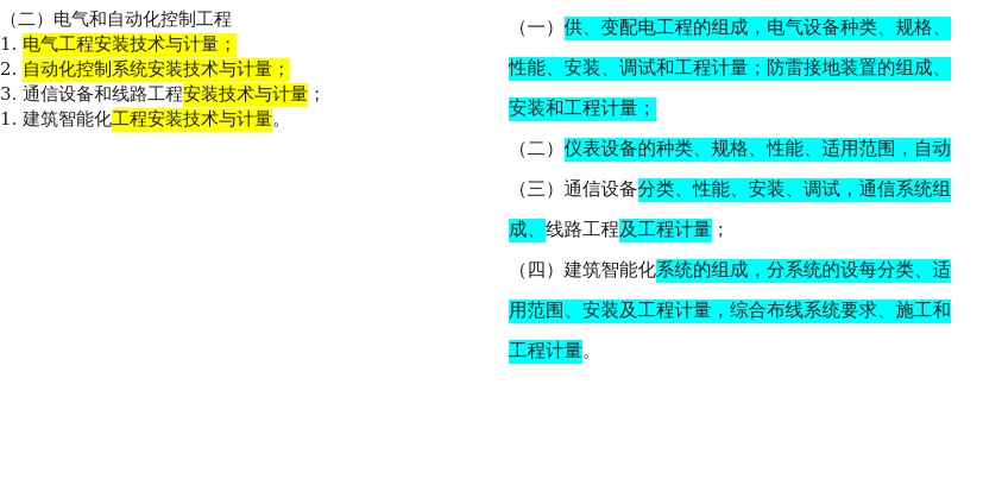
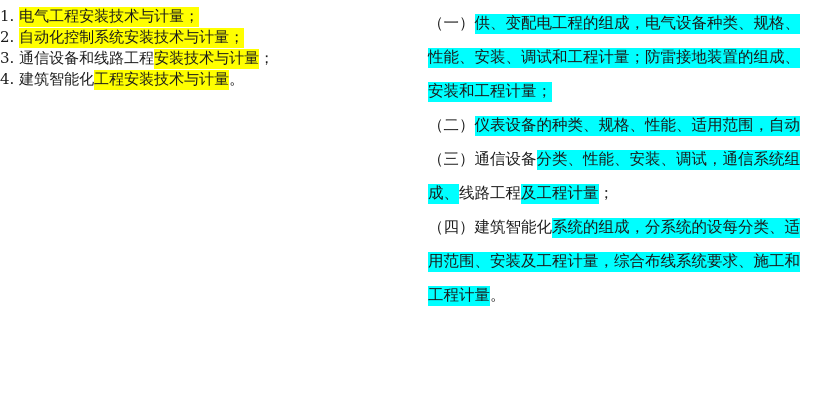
- （二）电气和自动化控制工程
  1. 电气工程安装技术与计量；
  2. 自动化控制系统安装技术与计量；
  3. 通信设备和线路工程安装技术与计量；
- 1. 建筑智能化工程安装技术与计量。
+ 4. 建筑智能化工程安装技术与计量。
  （一）供、变配电工程的组成，电气设备种类、规格、
  性能、安装、调试和工程计量；防雷接地装置的组成、
  安装和工程计量；
  （二）仪表设备的种类、规格、性能、适用范围，自动
  （三）通信设备分类、性能、安装、调试，通信系统组
  成、线路工程及工程计量；
  （四）建筑智能化系统的组成，分系统的设每分类、适
  用范围、安装及工程计量，综合布线系统要求、施工和
  工程计量。
